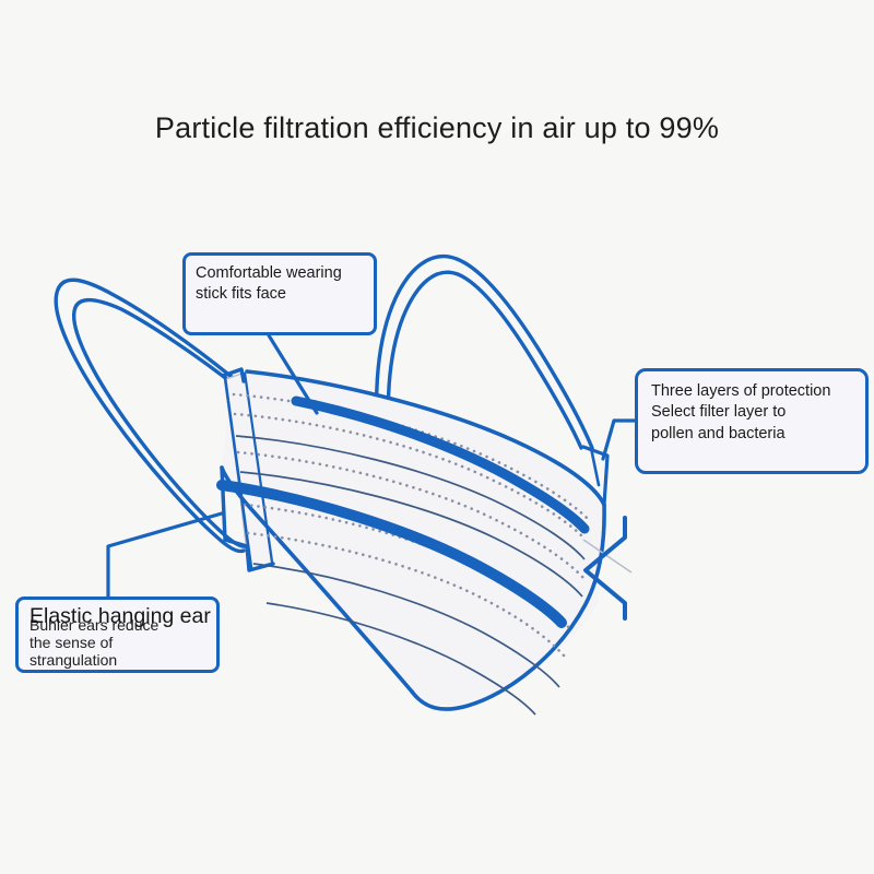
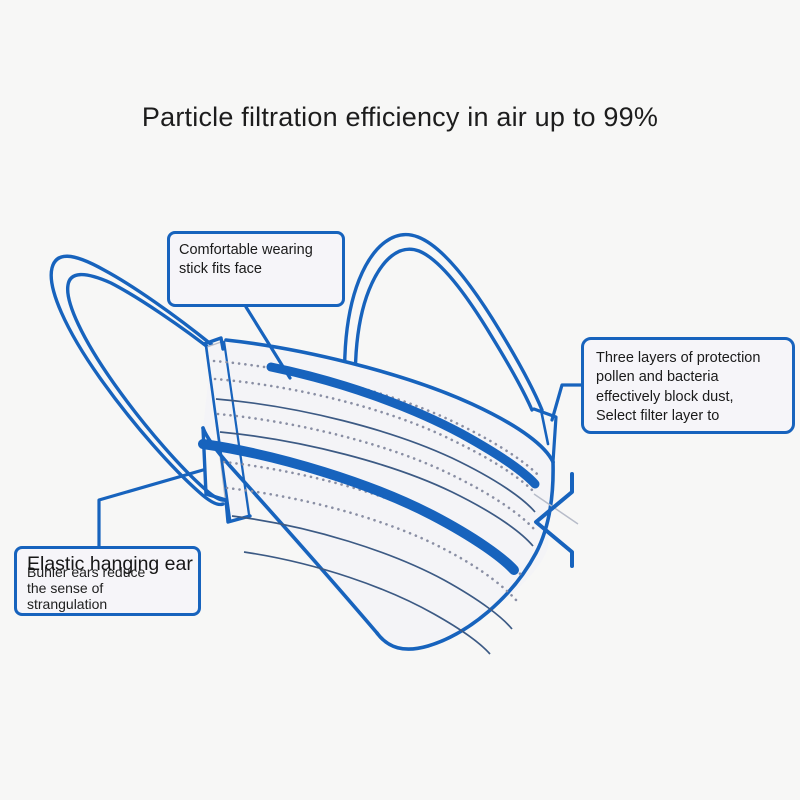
  Particle filtration efficiency in air up to 99%
  Comfortable wearing
  stick fits face
  Three layers of protection
- Select filter layer to
+ pollen and bacteria
+ effectively block dust,
- pollen and bacteria
+ Select filter layer to
  Buhler ears reduce
  the sense of
  strangulation
  Elastic hanging ear
